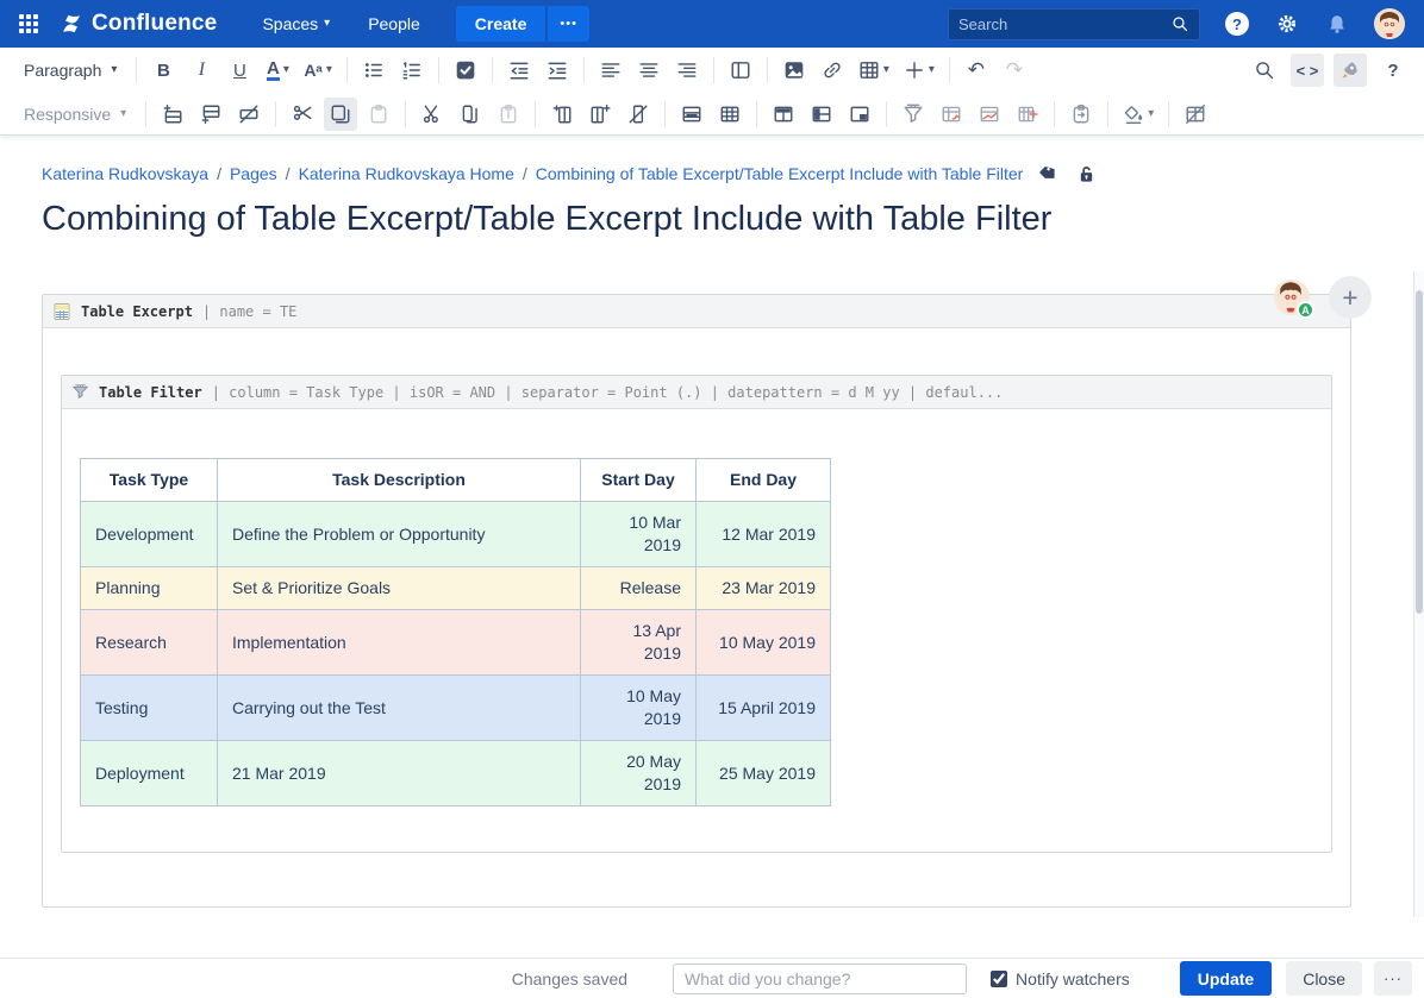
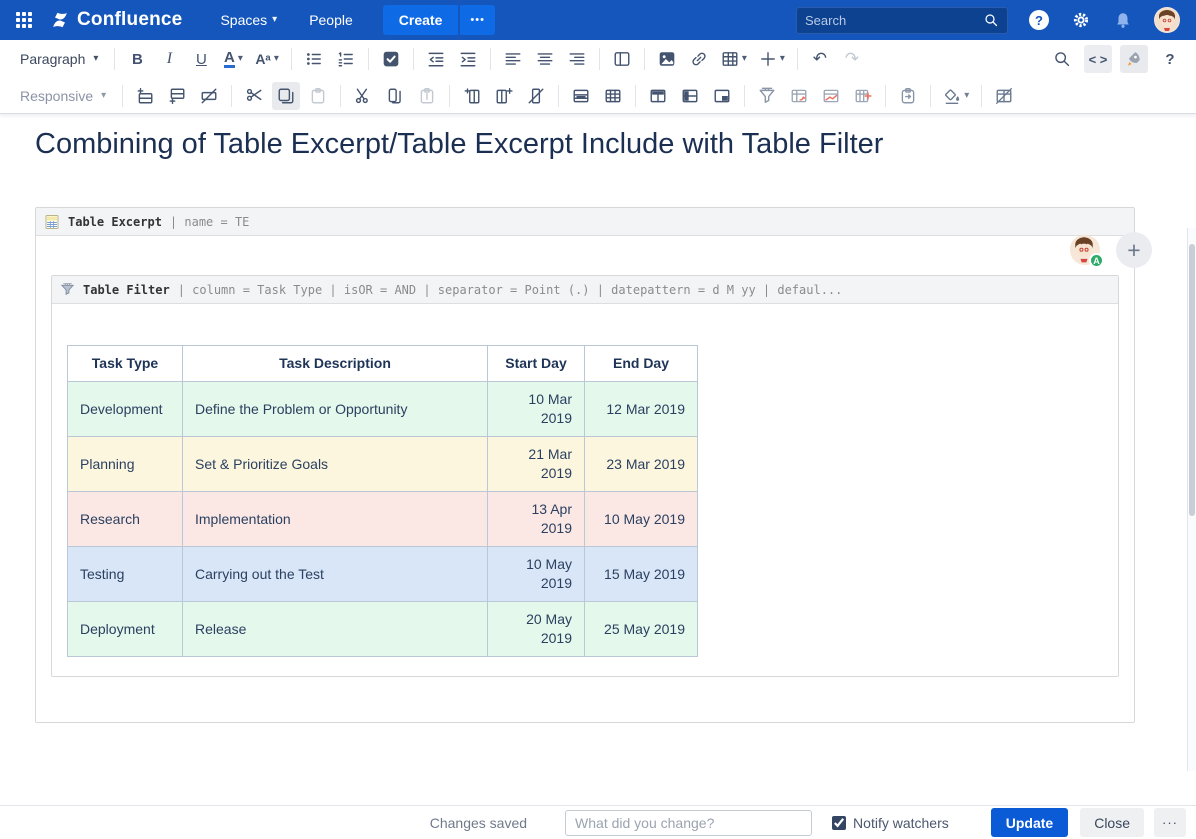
  Confluence
  Spaces
  ▾
  People
  Create
  •••
  Search
  ?
  Paragraph
  ▾
  B
  I
  U
  A
  ▾
  Aᵃ
  ▾
  ▾
  ▾
  ↶
  ↷
  < >
  ?
  Responsive
  ▾
  ▾
- Katerina Rudkovskaya / Pages / Katerina Rudkovskaya Home / Combining of Table Excerpt/Table Excerpt Include with Table Filter
  A
  +
  Combining of Table Excerpt/Table Excerpt Include with Table Filter
  Table Excerpt
  | name = TE
  Table Filter
  | column = Task Type | isOR = AND | separator = Point (.) | datepattern = d M yy | defaul...
  Task Type	Task Description	Start Day	End Day
  Development	Define the Problem or Opportunity	10 Mar 2019	12 Mar 2019
- Planning	Set & Prioritize Goals	Release	23 Mar 2019
+ Planning	Set & Prioritize Goals	21 Mar 2019	23 Mar 2019
  Research	Implementation	13 Apr 2019	10 May 2019
- Testing	Carrying out the Test	10 May 2019	15 April 2019
+ Testing	Carrying out the Test	10 May 2019	15 May 2019
- Deployment	21 Mar 2019	20 May 2019	25 May 2019
+ Deployment	Release	20 May 2019	25 May 2019
  Changes saved
  What did you change?
  Notify watchers
  Update
  Close
  ···
